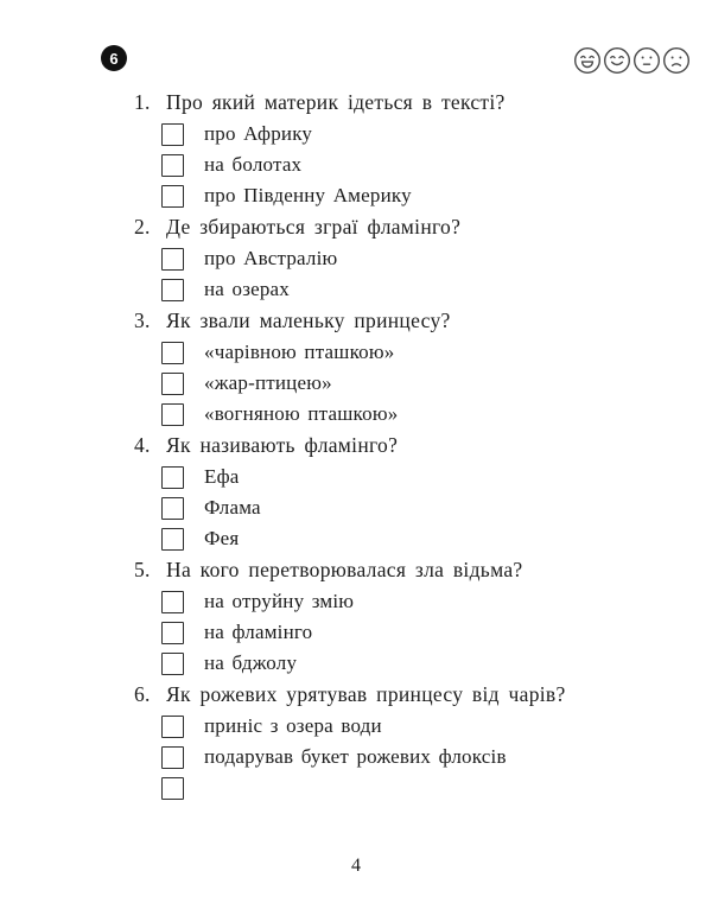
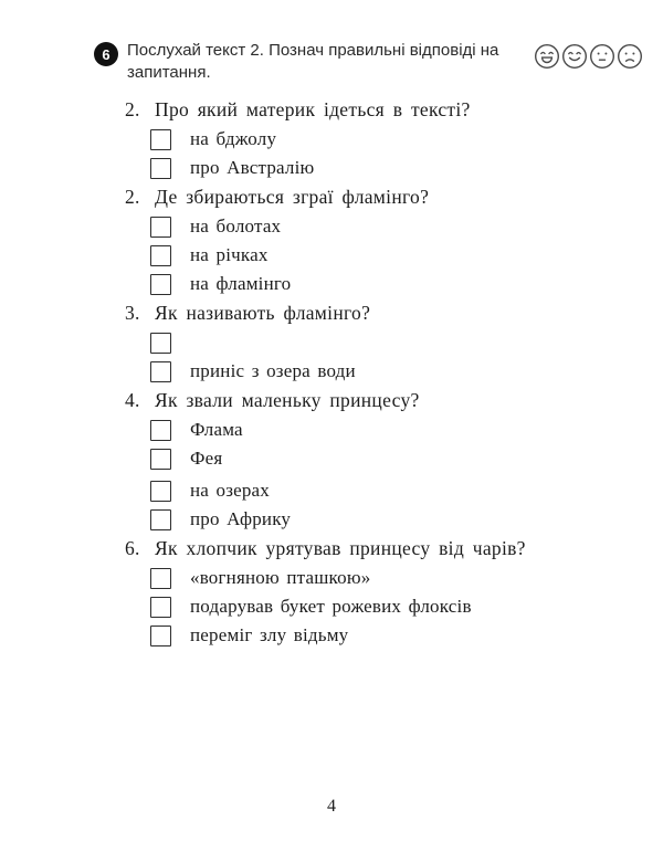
  6
+ Послухай текст 2. Познач правильні відповіді на запитання.
- 1. Про який материк ідеться в тексті?
+ 2. Про який материк ідеться в тексті?
- про Африку
+ на бджолу
- на болотах
+ про Австралію
- про Південну Америку
  2. Де збираються зграї фламінго?
- про Австралію
+ на болотах
+ на річках
- на озерах
+ на фламінго
- 3. Як звали маленьку принцесу?
+ 3. Як називають фламінго?
- «чарівною пташкою»
- «жар-птицею»
- «вогняною пташкою»
+ приніс з озера води
- 4. Як називають фламінго?
+ 4. Як звали маленьку принцесу?
- Ефа
  Флама
  Фея
- 5. На кого перетворювалася зла відьма?
- на отруйну змію
- на фламінго
+ на озерах
- на бджолу
+ про Африку
- 6. Як рожевих урятував принцесу від чарів?
+ 6. Як хлопчик урятував принцесу від чарів?
- приніс з озера води
+ «вогняною пташкою»
  подарував букет рожевих флоксів
+ переміг злу відьму
  4
